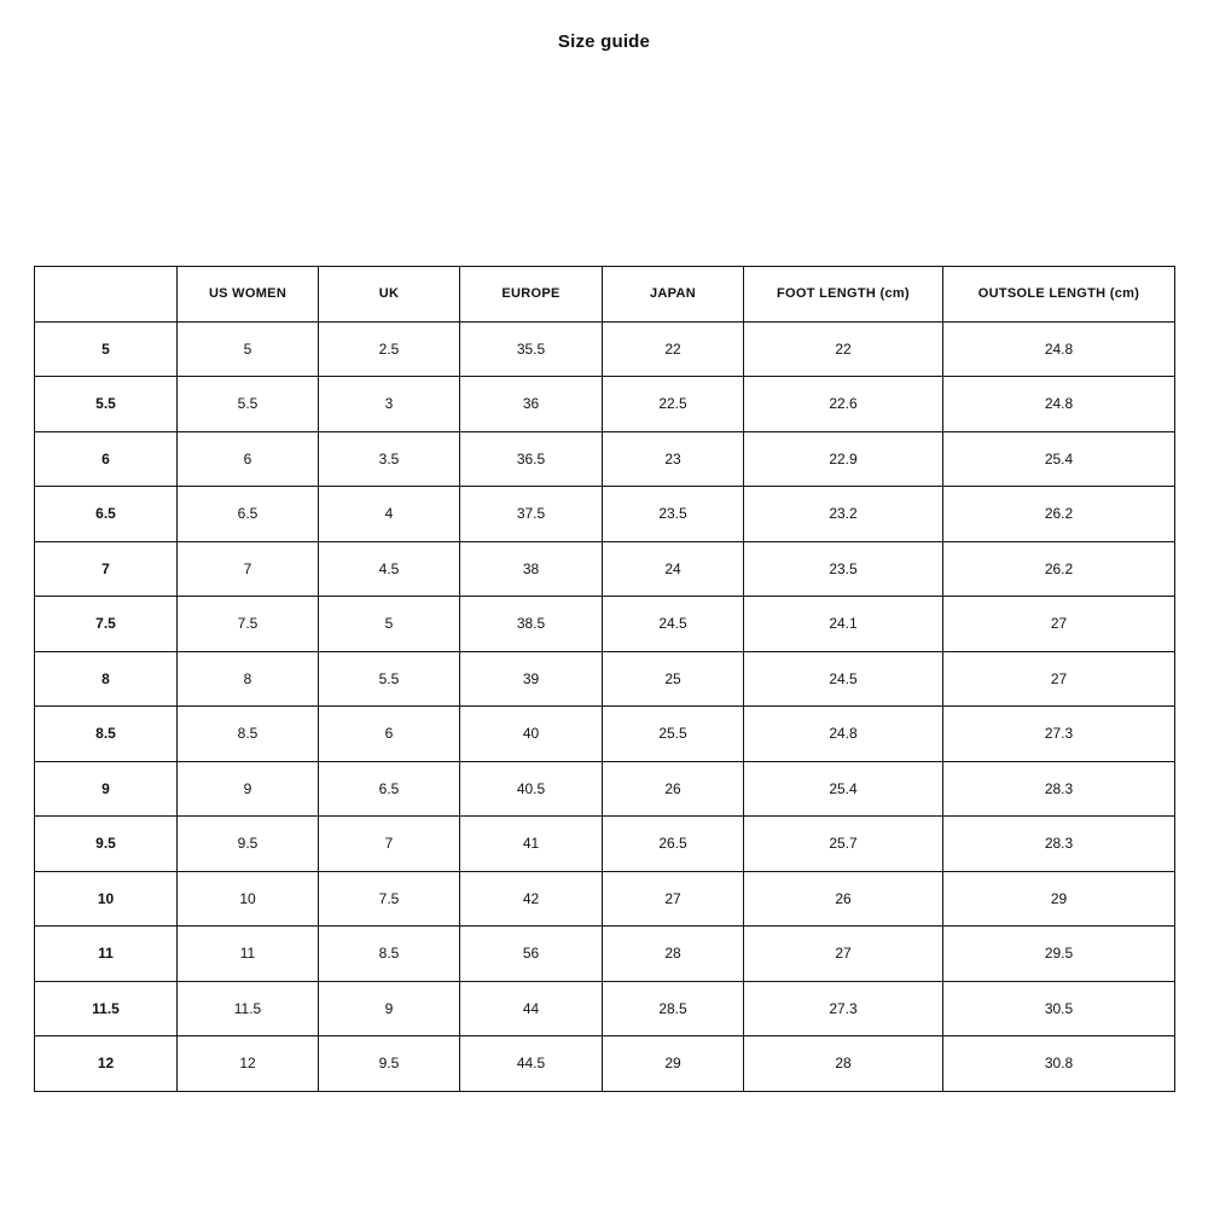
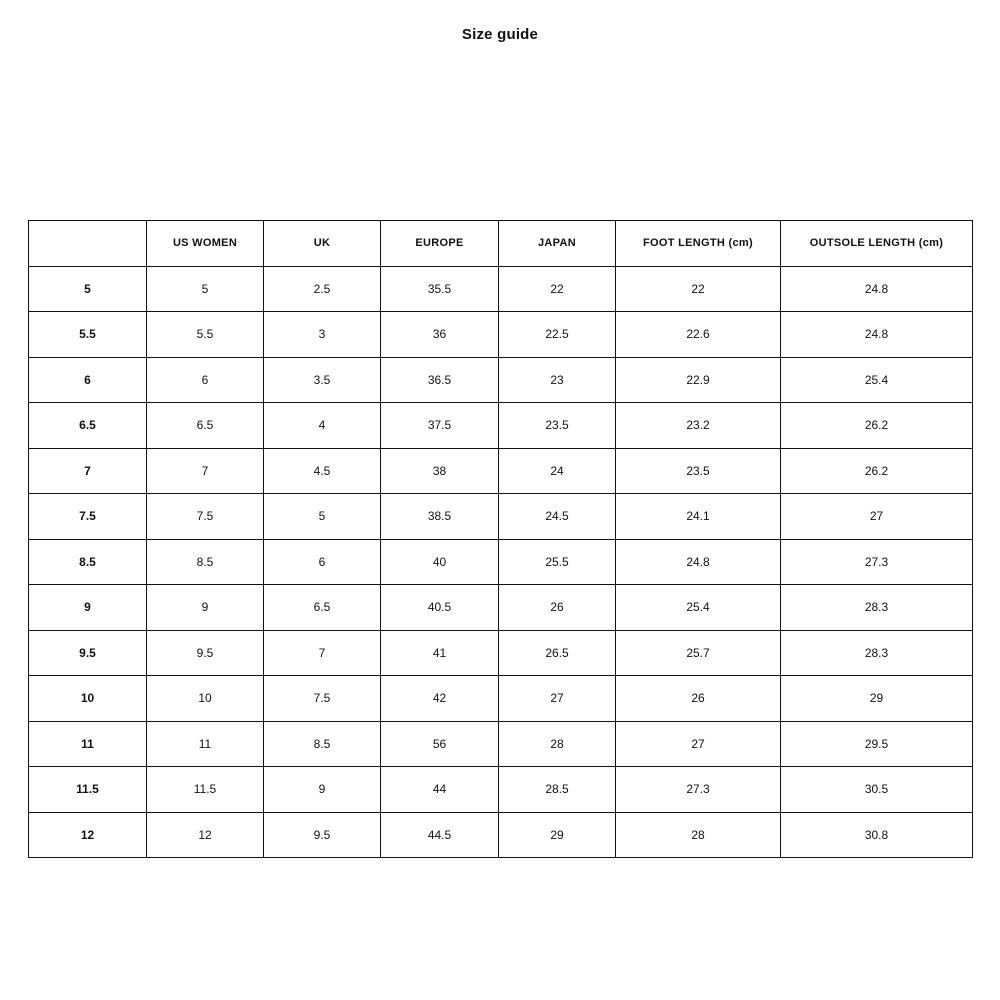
  Size guide
  	US WOMEN	UK	EUROPE	JAPAN	FOOT LENGTH (cm)	OUTSOLE LENGTH (cm)
  5	5	2.5	35.5	22	22	24.8
  5.5	5.5	3	36	22.5	22.6	24.8
  6	6	3.5	36.5	23	22.9	25.4
  6.5	6.5	4	37.5	23.5	23.2	26.2
  7	7	4.5	38	24	23.5	26.2
  7.5	7.5	5	38.5	24.5	24.1	27
- 8	8	5.5	39	25	24.5	27
  8.5	8.5	6	40	25.5	24.8	27.3
  9	9	6.5	40.5	26	25.4	28.3
  9.5	9.5	7	41	26.5	25.7	28.3
  10	10	7.5	42	27	26	29
  11	11	8.5	56	28	27	29.5
  11.5	11.5	9	44	28.5	27.3	30.5
  12	12	9.5	44.5	29	28	30.8
